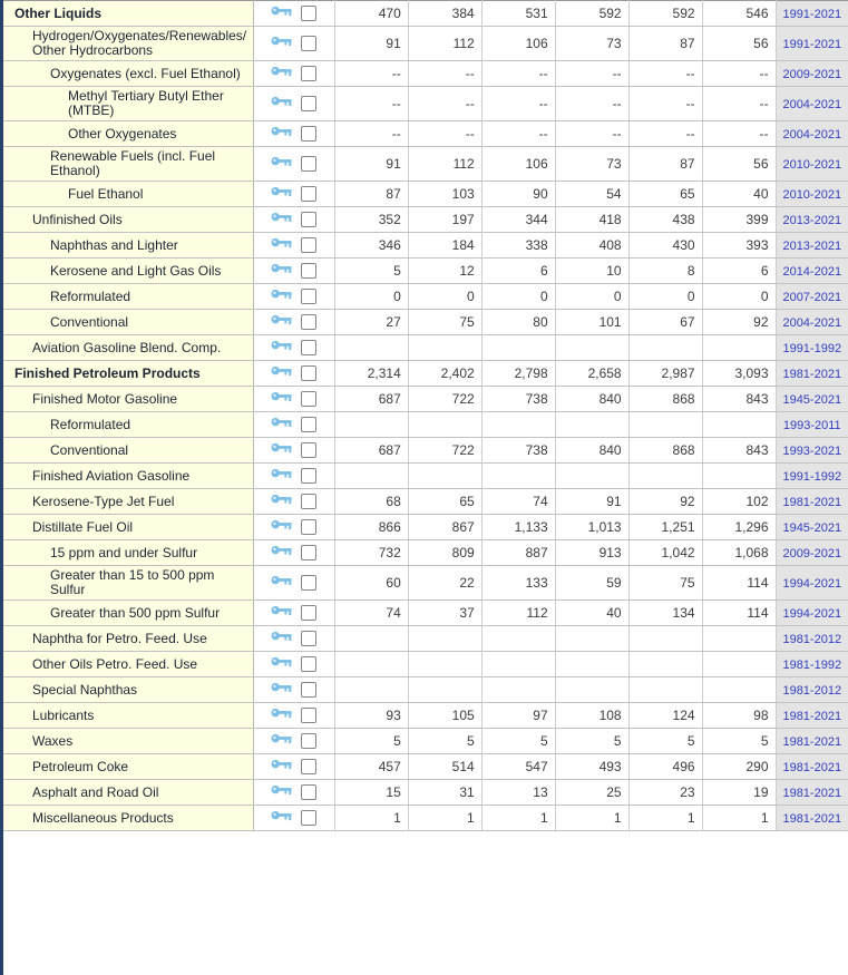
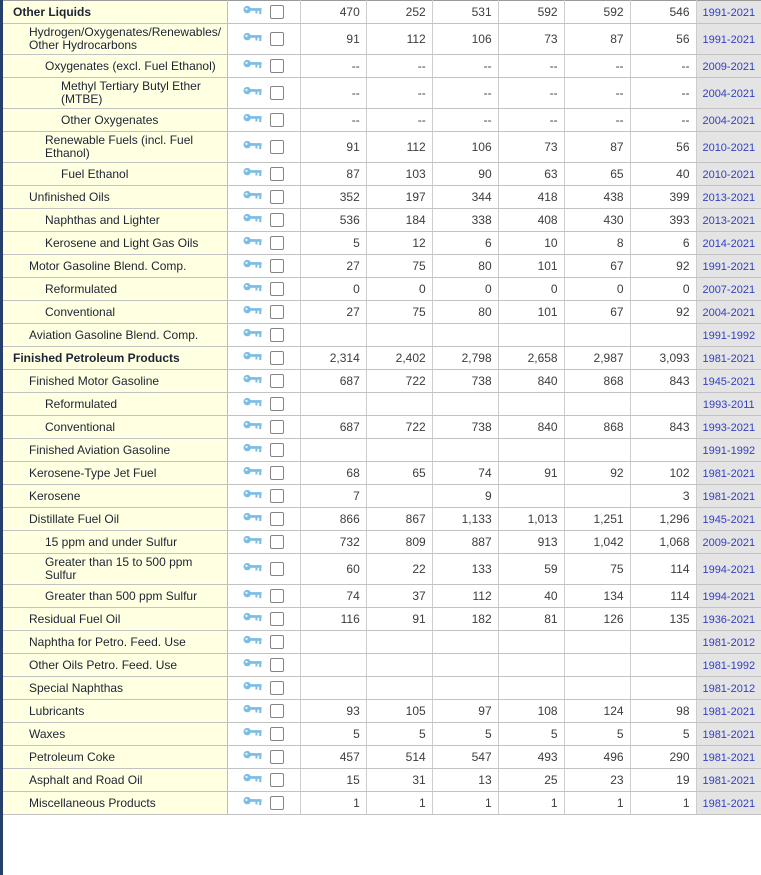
- Other Liquids		470	384	531	592	592	546	1991-2021
+ Other Liquids		470	252	531	592	592	546	1991-2021
  Hydrogen/Oxygenates/Renewables/ Other Hydrocarbons		91	112	106	73	87	56	1991-2021
  Oxygenates (excl. Fuel Ethanol)		--	--	--	--	--	--	2009-2021
  Methyl Tertiary Butyl Ether (MTBE)		--	--	--	--	--	--	2004-2021
  Other Oxygenates		--	--	--	--	--	--	2004-2021
  Renewable Fuels (incl. Fuel Ethanol)		91	112	106	73	87	56	2010-2021
- Fuel Ethanol		87	103	90	54	65	40	2010-2021
+ Fuel Ethanol		87	103	90	63	65	40	2010-2021
  Unfinished Oils		352	197	344	418	438	399	2013-2021
- Naphthas and Lighter		346	184	338	408	430	393	2013-2021
+ Naphthas and Lighter		536	184	338	408	430	393	2013-2021
  Kerosene and Light Gas Oils		5	12	6	10	8	6	2014-2021
+ Motor Gasoline Blend. Comp.		27	75	80	101	67	92	1991-2021
  Reformulated		0	0	0	0	0	0	2007-2021
  Conventional		27	75	80	101	67	92	2004-2021
  Aviation Gasoline Blend. Comp.								1991-1992
  Finished Petroleum Products		2,314	2,402	2,798	2,658	2,987	3,093	1981-2021
  Finished Motor Gasoline		687	722	738	840	868	843	1945-2021
  Reformulated								1993-2011
  Conventional		687	722	738	840	868	843	1993-2021
  Finished Aviation Gasoline								1991-1992
  Kerosene-Type Jet Fuel		68	65	74	91	92	102	1981-2021
+ Kerosene		7		9			3	1981-2021
  Distillate Fuel Oil		866	867	1,133	1,013	1,251	1,296	1945-2021
  15 ppm and under Sulfur		732	809	887	913	1,042	1,068	2009-2021
  Greater than 15 to 500 ppm Sulfur		60	22	133	59	75	114	1994-2021
  Greater than 500 ppm Sulfur		74	37	112	40	134	114	1994-2021
+ Residual Fuel Oil		116	91	182	81	126	135	1936-2021
  Naphtha for Petro. Feed. Use								1981-2012
  Other Oils Petro. Feed. Use								1981-1992
  Special Naphthas								1981-2012
  Lubricants		93	105	97	108	124	98	1981-2021
  Waxes		5	5	5	5	5	5	1981-2021
  Petroleum Coke		457	514	547	493	496	290	1981-2021
  Asphalt and Road Oil		15	31	13	25	23	19	1981-2021
  Miscellaneous Products		1	1	1	1	1	1	1981-2021
